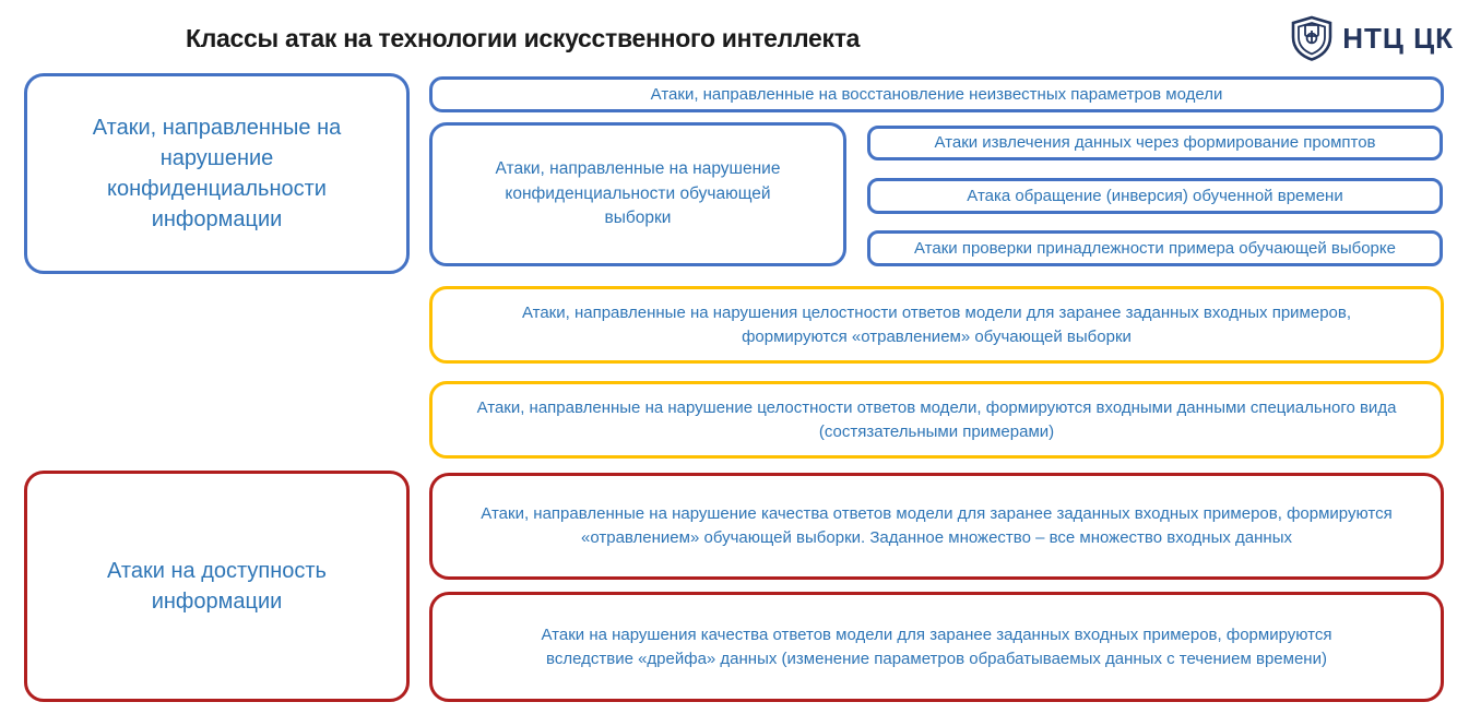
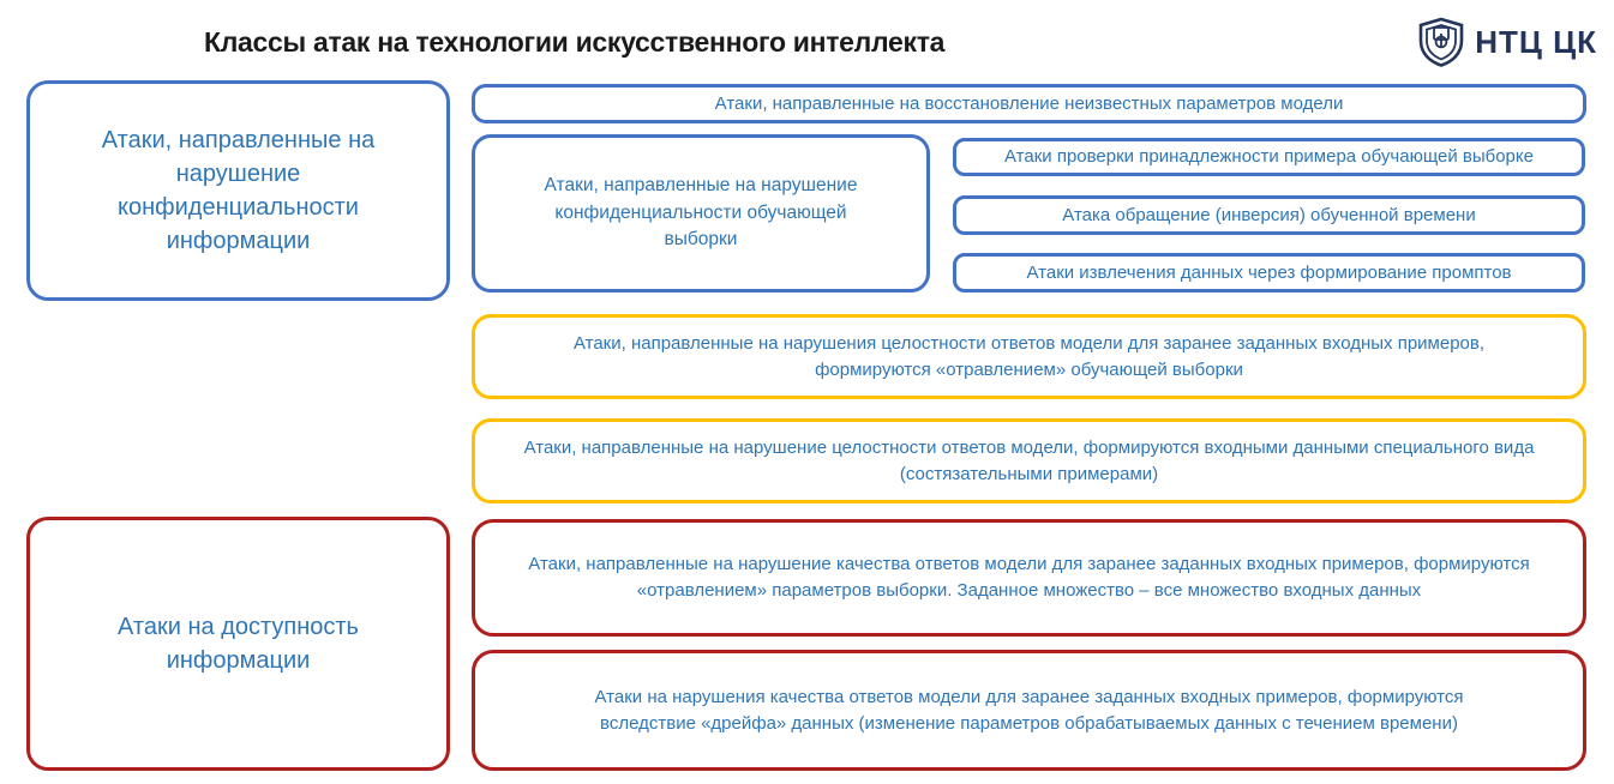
  Классы атак на технологии искусственного интеллекта
  НТЦ ЦК
  Атаки, направленные на нарушение конфиденциальности информации
  Атаки на доступность информации
  Атаки, направленные на восстановление неизвестных параметров модели
  Атаки, направленные на нарушение конфиденциальности обучающей выборки
- Атаки извлечения данных через формирование промптов
+ Атаки проверки принадлежности примера обучающей выборке
  Атака обращение (инверсия) обученной времени
- Атаки проверки принадлежности примера обучающей выборке
+ Атаки извлечения данных через формирование промптов
  Атаки, направленные на нарушения целостности ответов модели для заранее заданных входных примеров, формируются «отравлением» обучающей выборки
  Атаки, направленные на нарушение целостности ответов модели, формируются входными данными специального вида (состязательными примерами)
- Атаки, направленные на нарушение качества ответов модели для заранее заданных входных примеров, формируются «отравлением» обучающей выборки. Заданное множество – все множество входных данных
+ Атаки, направленные на нарушение качества ответов модели для заранее заданных входных примеров, формируются «отравлением» параметров выборки. Заданное множество – все множество входных данных
  Атаки на нарушения качества ответов модели для заранее заданных входных примеров, формируются вследствие «дрейфа» данных (изменение параметров обрабатываемых данных с течением времени)
